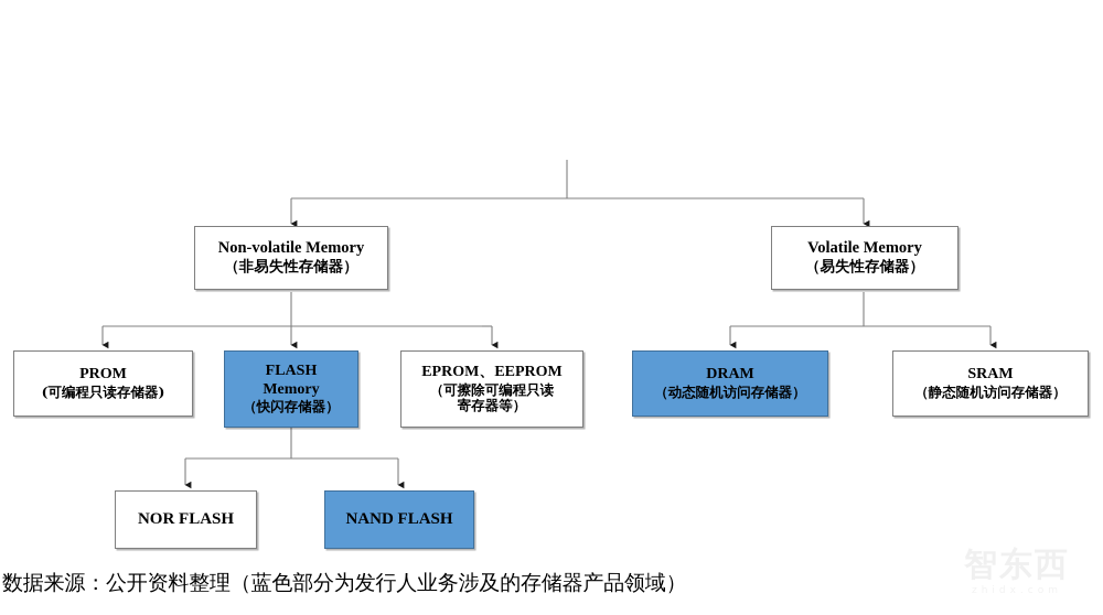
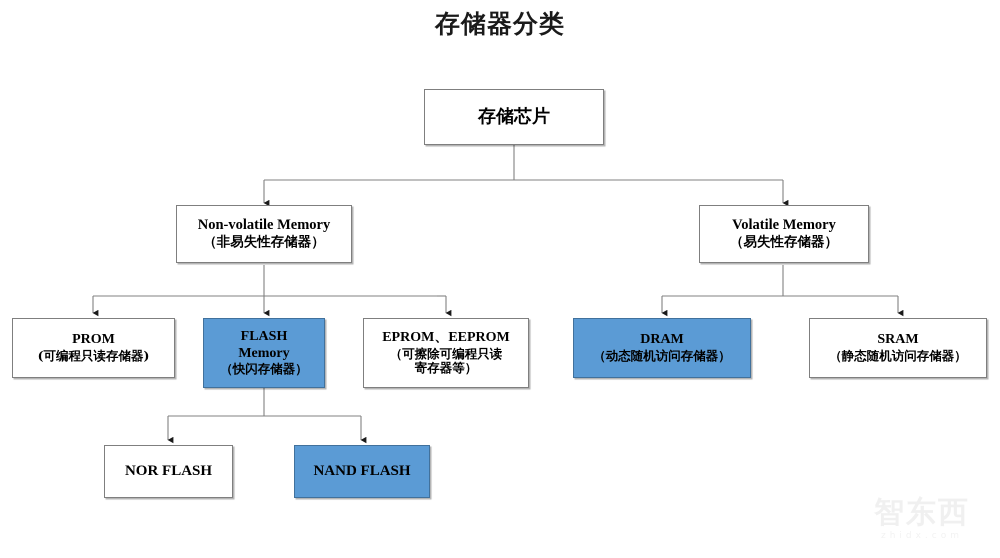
+ 存储器分类
+ 存储芯片
  Non-volatile Memory
  （非易失性存储器）
  Volatile Memory
  （易失性存储器）
  PROM
  (可编程只读存储器)
  FLASH
  Memory
  （快闪存储器）
  EPROM、EEPROM
  （可擦除可编程只读
  寄存器等）
  DRAM
  （动态随机访问存储器）
  SRAM
  （静态随机访问存储器）
  NOR FLASH
  NAND FLASH
- 数据来源：公开资料整理（蓝色部分为发行人业务涉及的存储器产品领域）
